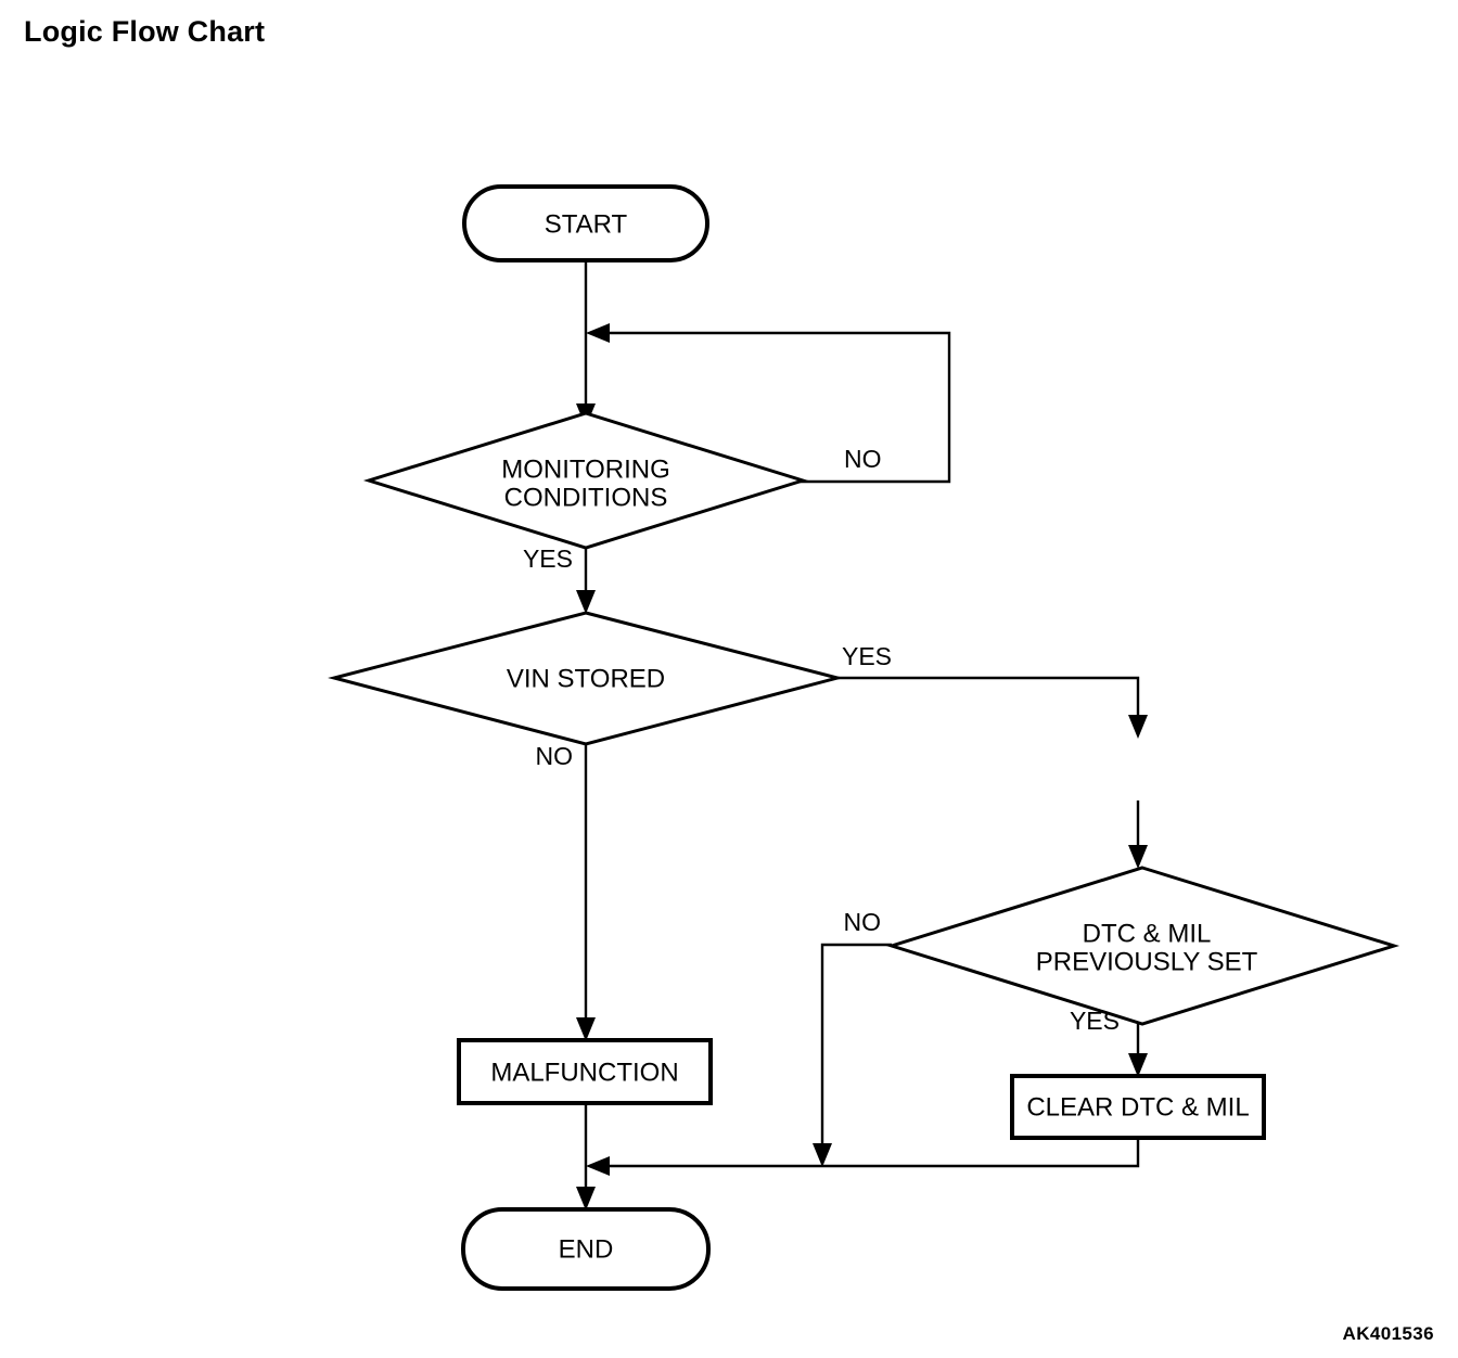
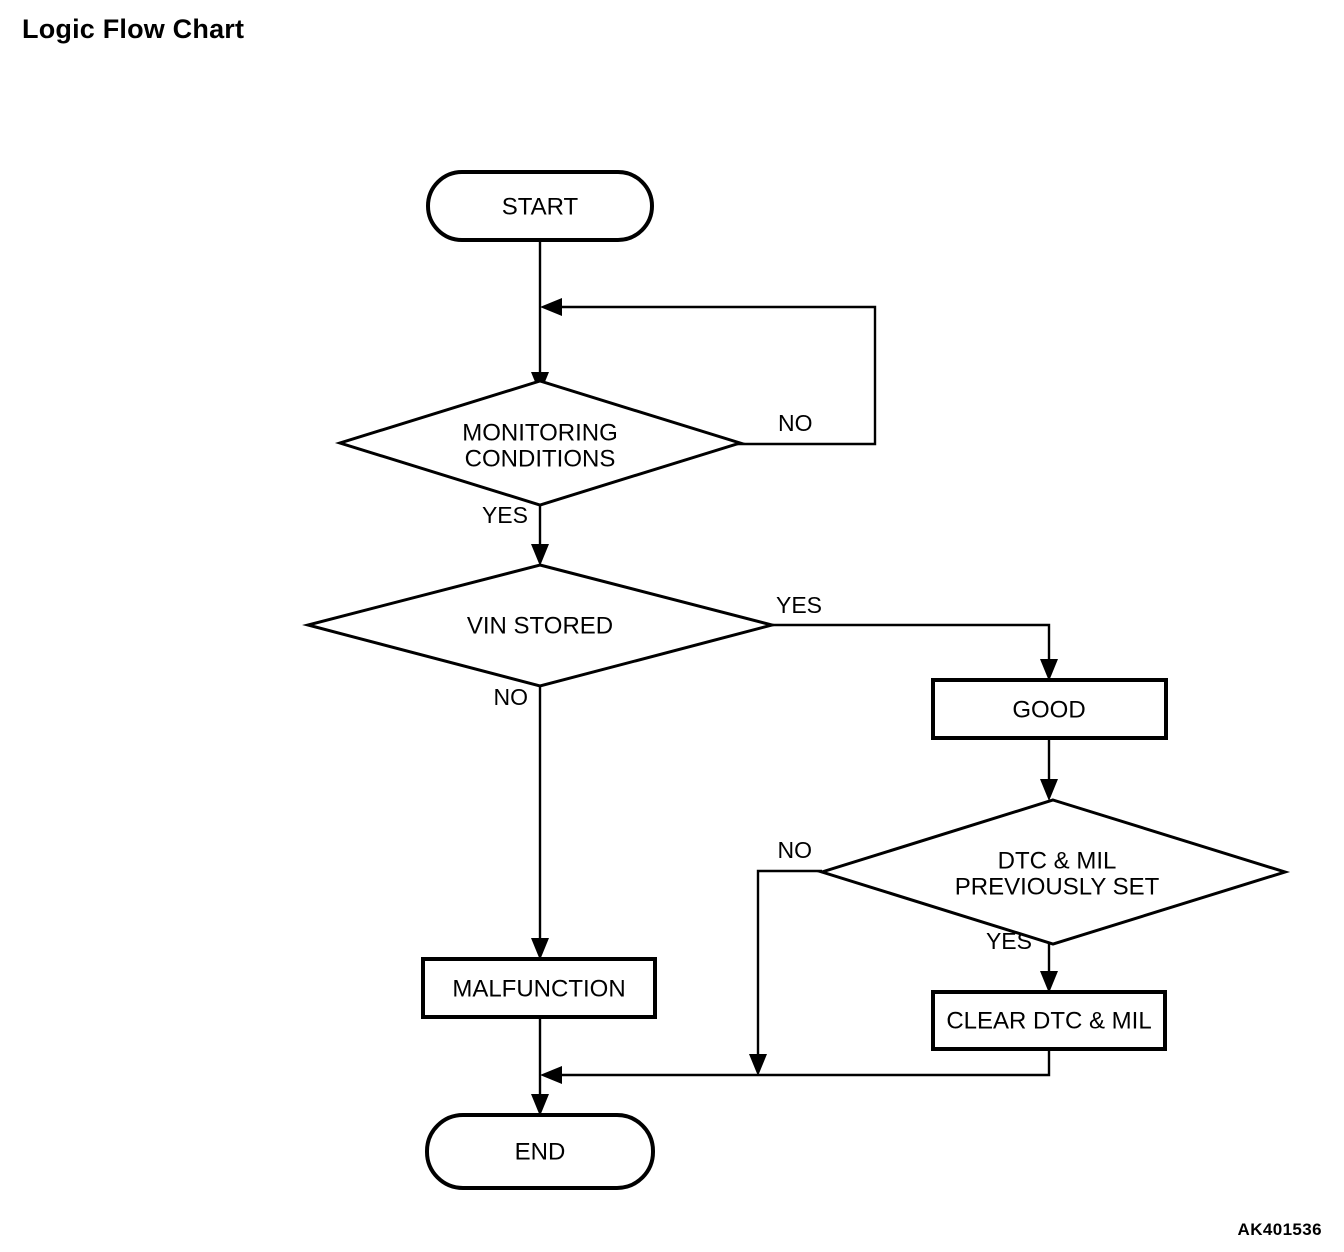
  Logic Flow Chart
  NO
  YES
  YES
  NO
  NO
  YES
  START
  MONITORING
  CONDITIONS
  VIN STORED
+ GOOD
  DTC & MIL
  PREVIOUSLY SET
  MALFUNCTION
  CLEAR DTC & MIL
  END
  AK401536
